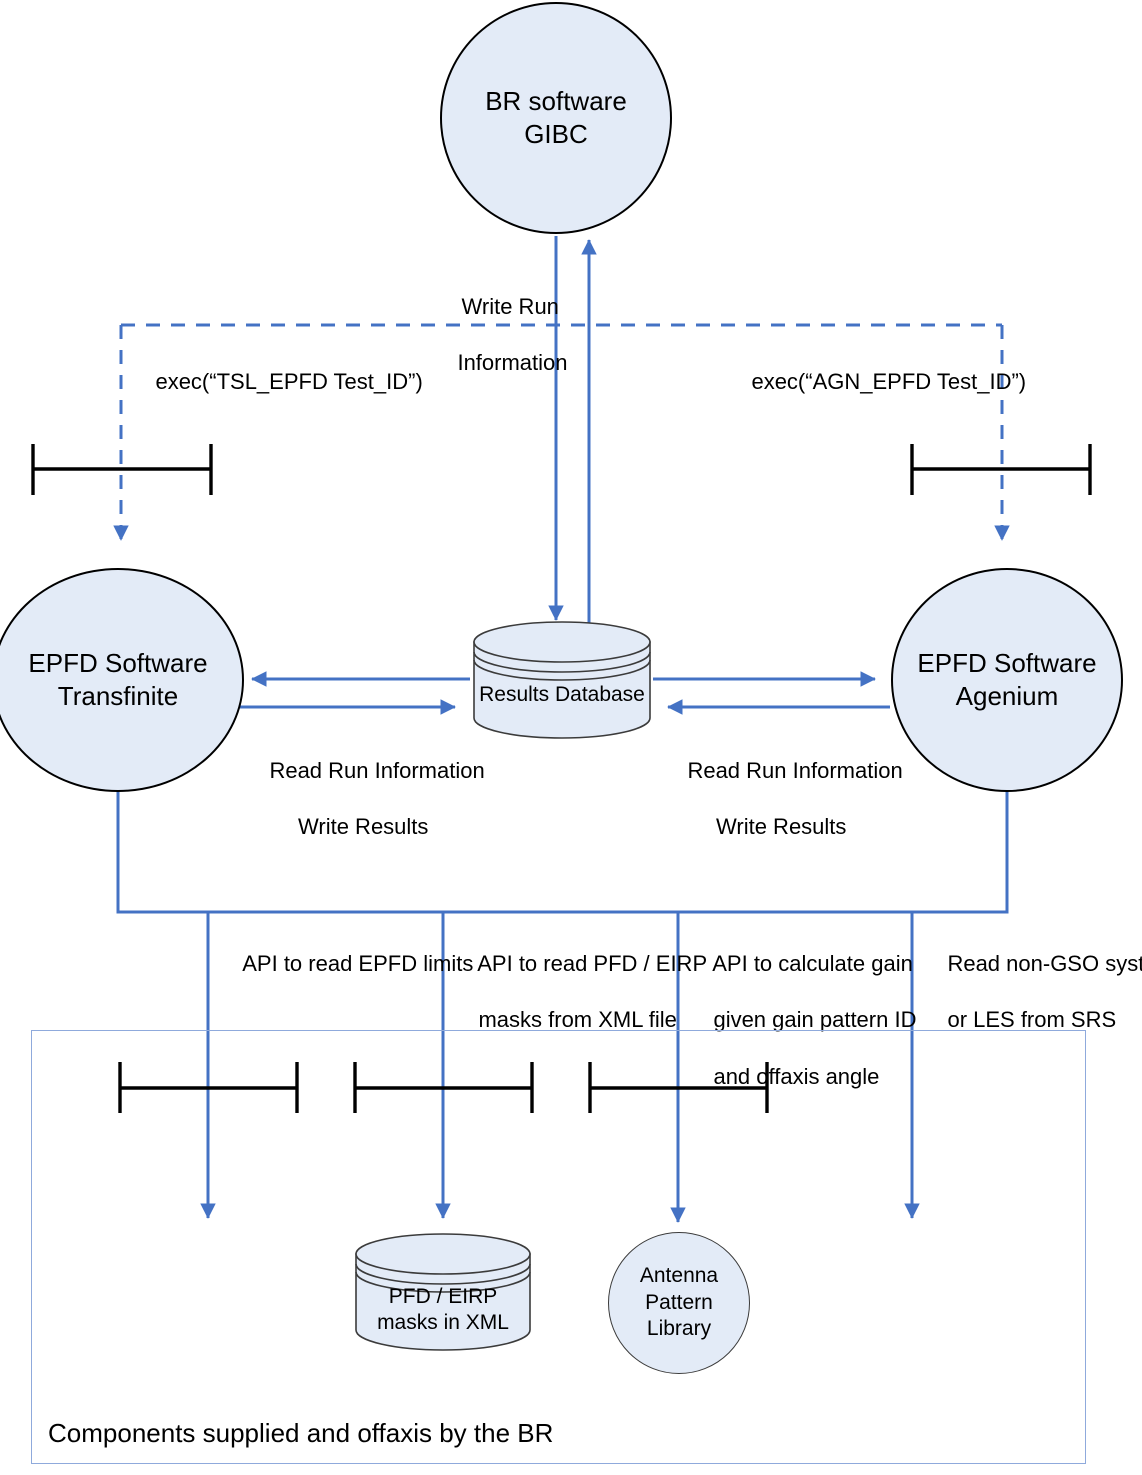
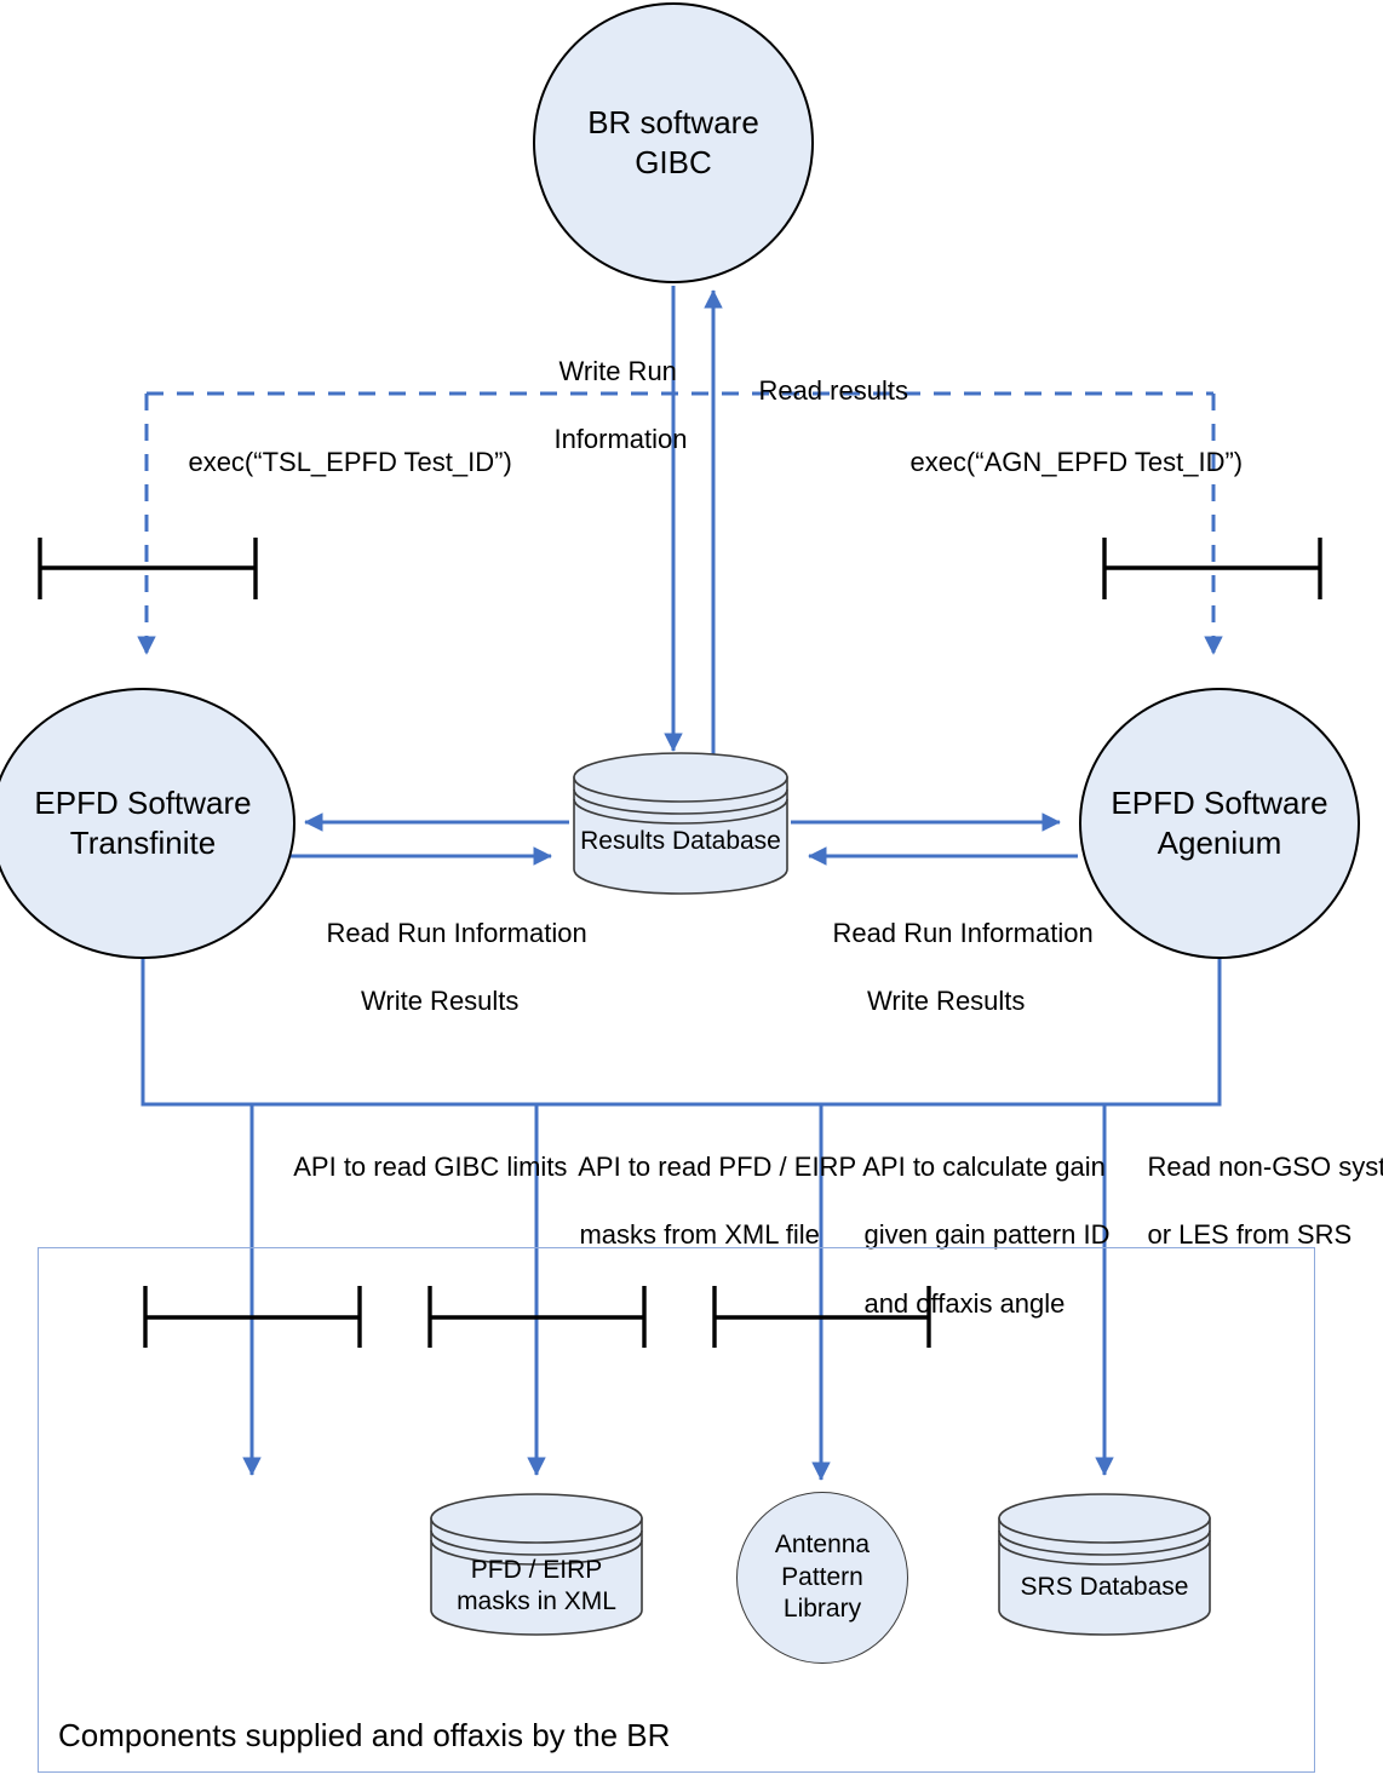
  BR software
  GIBC
  EPFD Software
  Transfinite
  EPFD Software
  Agenium
  Results Database
  PFD / EIRP
  masks in XML
  Antenna
  Pattern
  Library
+ SRS Database
  Write Run
  Information
+ Read results
  exec(“TSL_EPFD Test_ID”)
  exec(“AGN_EPFD Test_ID”)
  Read Run Information
  Write Results
  Read Run Information
  Write Results
- API to read EPFD limits
+ API to read GIBC limits
  API to read PFD / EIRP
  masks from XML file
  API to calculate gain
  given gain pattern ID
  and offaxis angle
  Read non-GSO syst
  or LES from SRS
  Components supplied and offaxis by the BR
